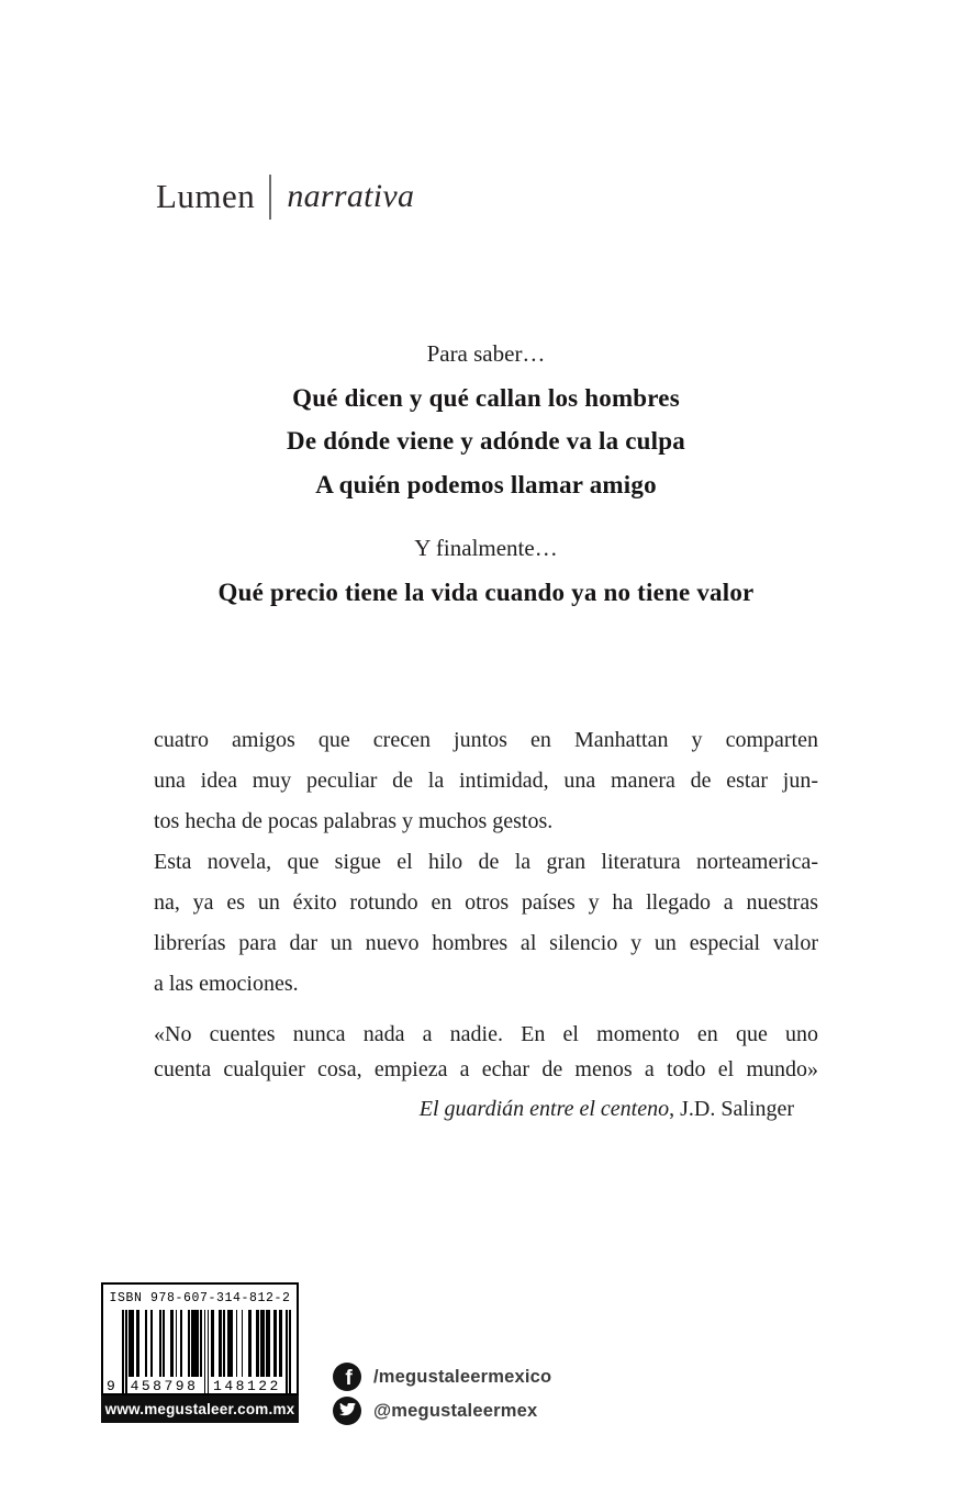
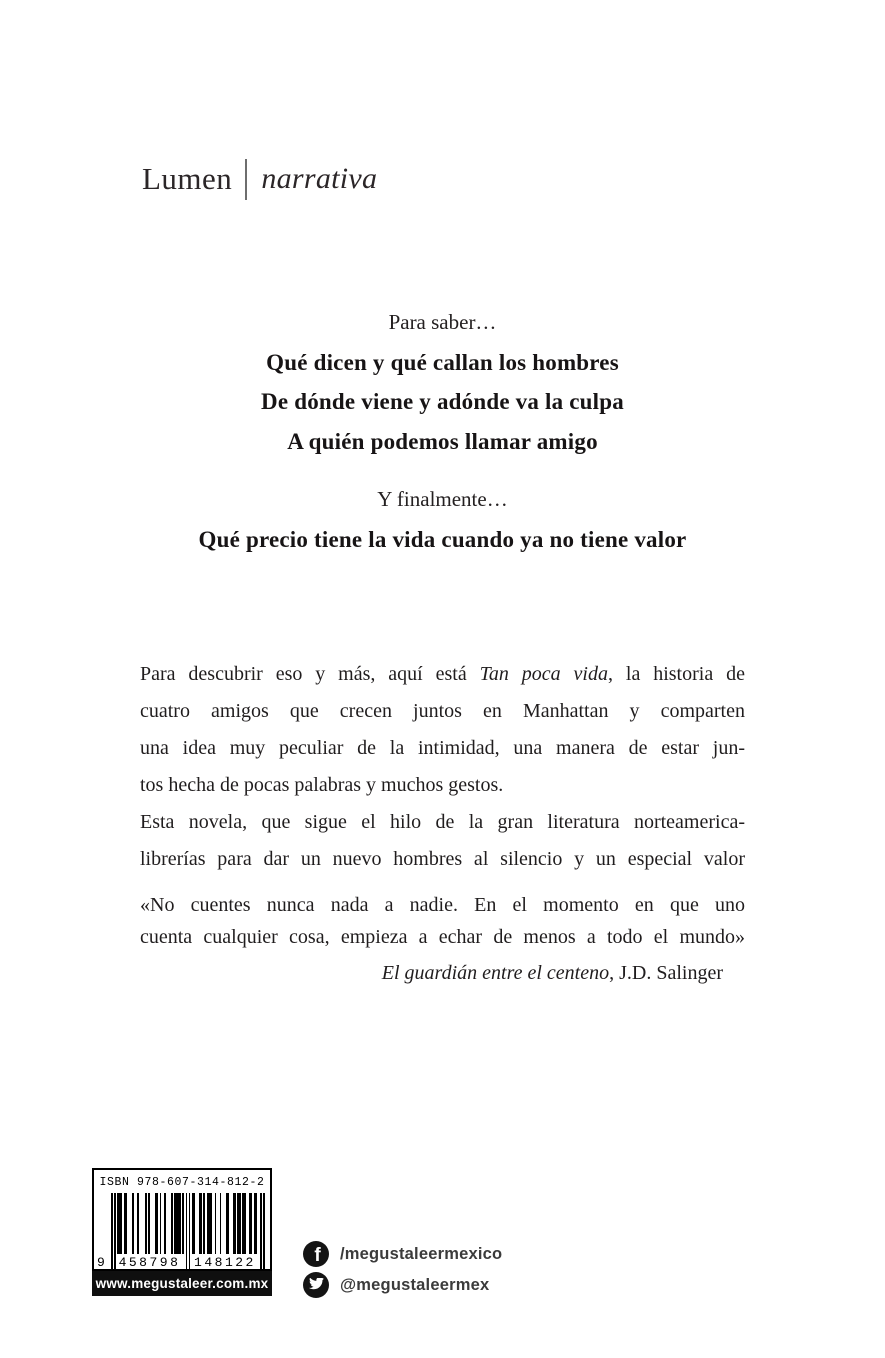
  Lumen
  narrativa
  Para saber…
  Qué dicen y qué callan los hombres
  De dónde viene y adónde va la culpa
  A quién podemos llamar amigo
  Y finalmente…
  Qué precio tiene la vida cuando ya no tiene valor
+ Para descubrir eso y más, aquí está Tan poca vida, la historia de
  cuatro amigos que crecen juntos en Manhattan y comparten
  una idea muy peculiar de la intimidad, una manera de estar jun-
  tos hecha de pocas palabras y muchos gestos.
  Esta novela, que sigue el hilo de la gran literatura norteamerica-
- na, ya es un éxito rotundo en otros países y ha llegado a nuestras
  librerías para dar un nuevo hombres al silencio y un especial valor
- a las emociones.
  «No cuentes nunca nada a nadie. En el momento en que uno
  cuenta cualquier cosa, empieza a echar de menos a todo el mundo»
  El guardián entre el centeno, J.D. Salinger
  ISBN 978-607-314-812-2
  9
  458798
  148122
  www.megustaleer.com.mx
  f
  /megustaleermexico
  @megustaleermex
